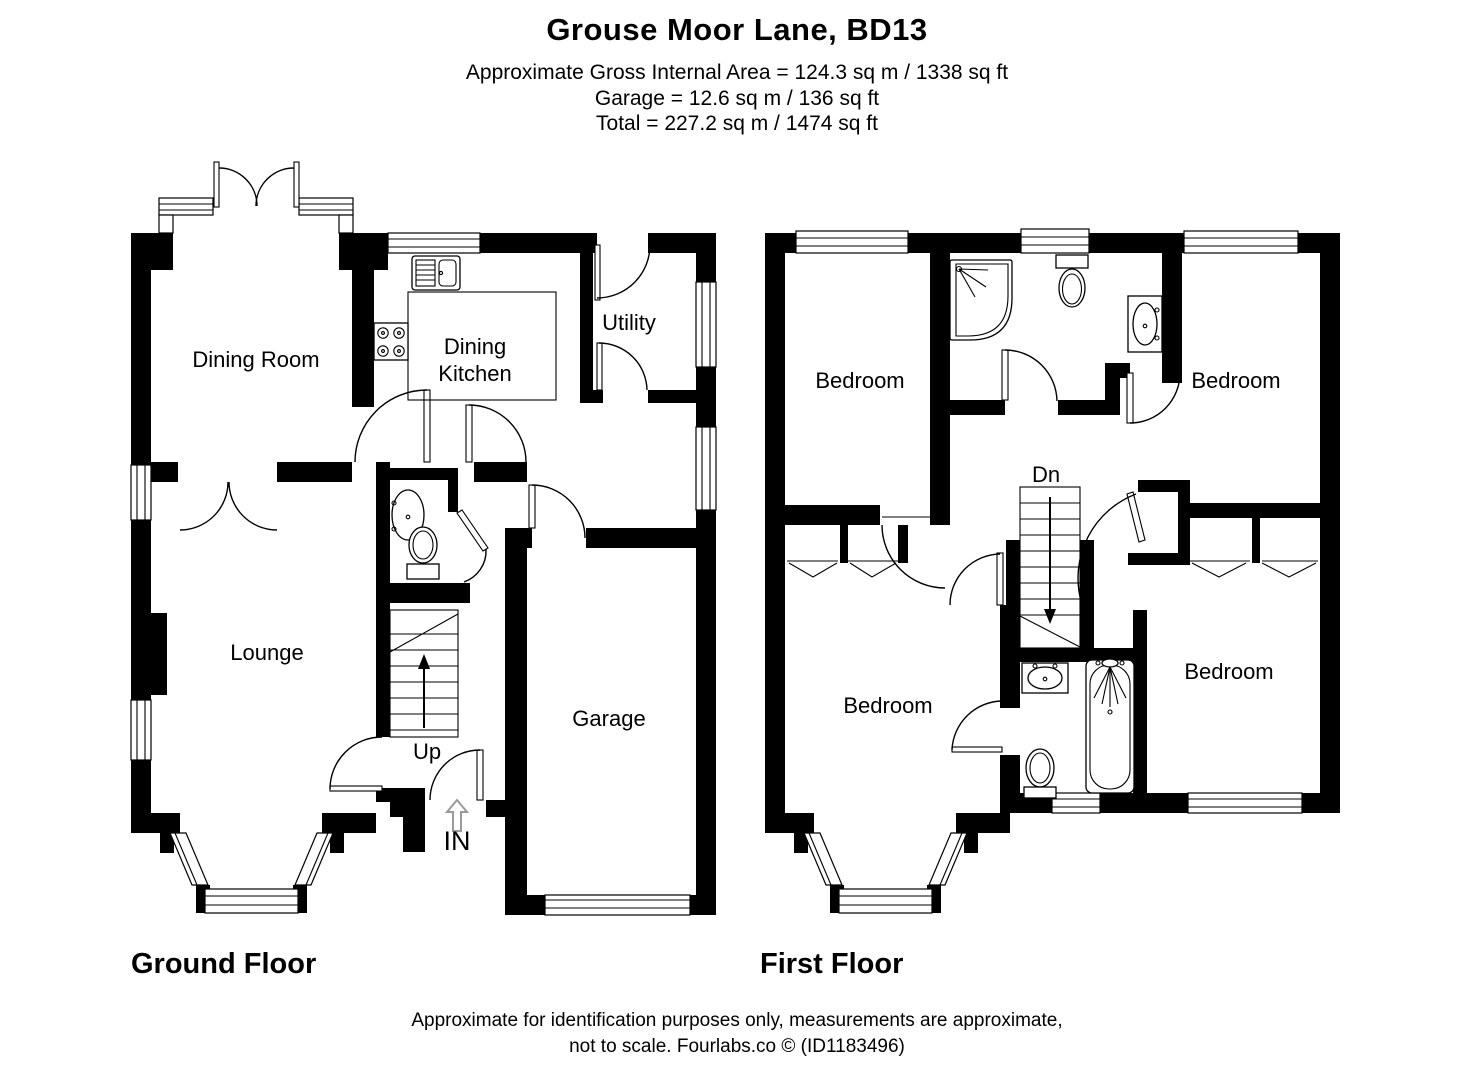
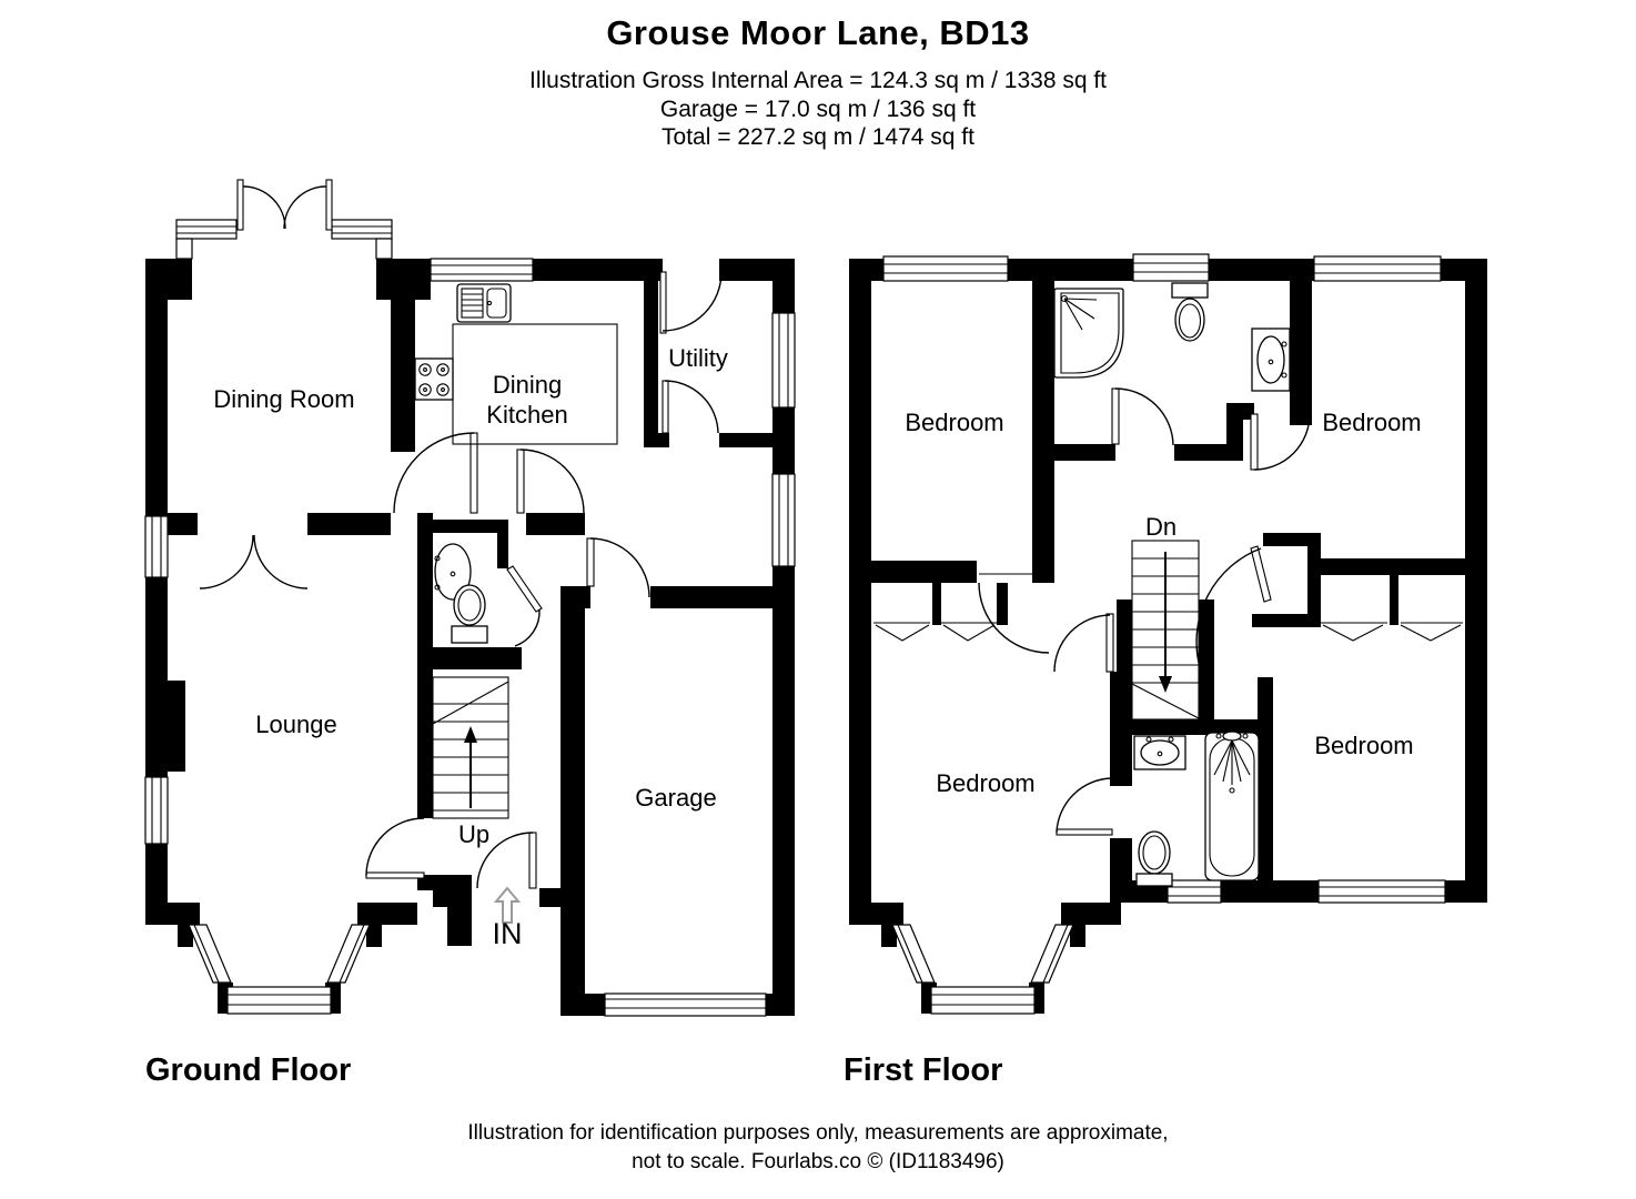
  Grouse Moor Lane, BD13
- Approximate Gross Internal Area = 124.3 sq m / 1338 sq ft
+ Illustration Gross Internal Area = 124.3 sq m / 1338 sq ft
- Garage = 12.6 sq m / 136 sq ft
+ Garage = 17.0 sq m / 136 sq ft
  Total = 227.2 sq m / 1474 sq ft
  Dining Room
  Dining
  Kitchen
  Utility
  Lounge
  Garage
  Up
  IN
  Bedroom
  Bedroom
  Bedroom
  Bedroom
  Dn
  Ground Floor
  First Floor
- Approximate for identification purposes only, measurements are approximate,
+ Illustration for identification purposes only, measurements are approximate,
  not to scale. Fourlabs.co © (ID1183496)
